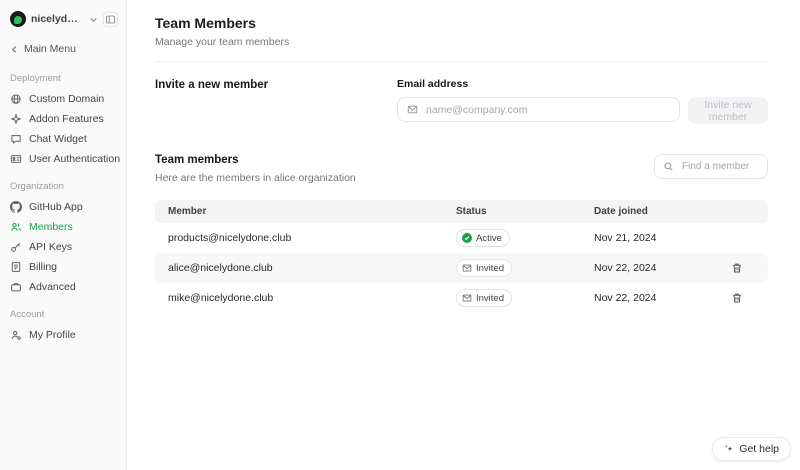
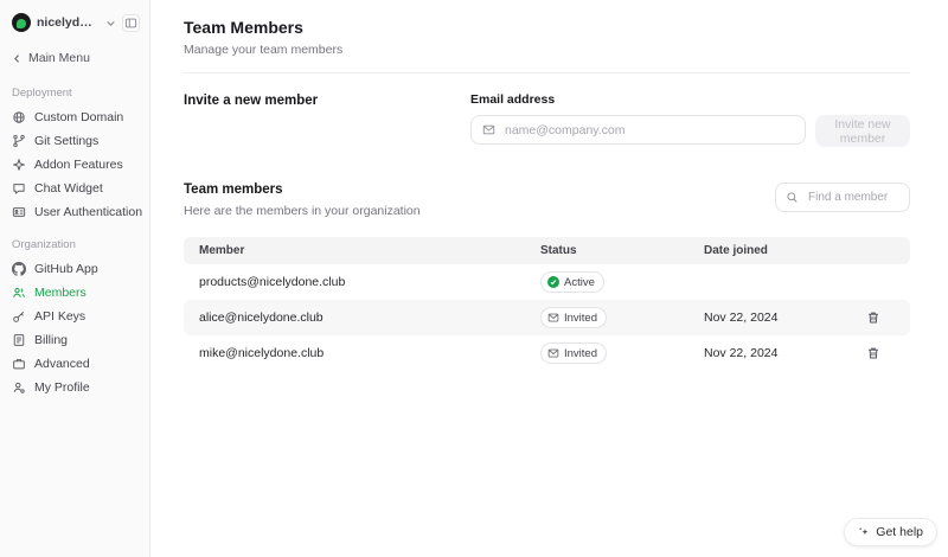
  Main Menu
  Deployment
  Custom Domain
+ Git Settings
  Addon Features
  Chat Widget
  User Authentication
  Organization
  GitHub App
  Members
  API Keys
  Billing
  Advanced
- Account
  My Profile
  Team Members
  Manage your team members
  Invite a new member
  Email address
  name@company.com
  Invite new member
  Team members
- Here are the members in alice organization
+ Here are the members in your organization
  Find a member
  Member
  Status
  Date joined
  products@nicelydone.club
  Active
- Nov 21, 2024
  alice@nicelydone.club
  Invited
  Nov 22, 2024
  mike@nicelydone.club
  Invited
  Nov 22, 2024
  Get help
